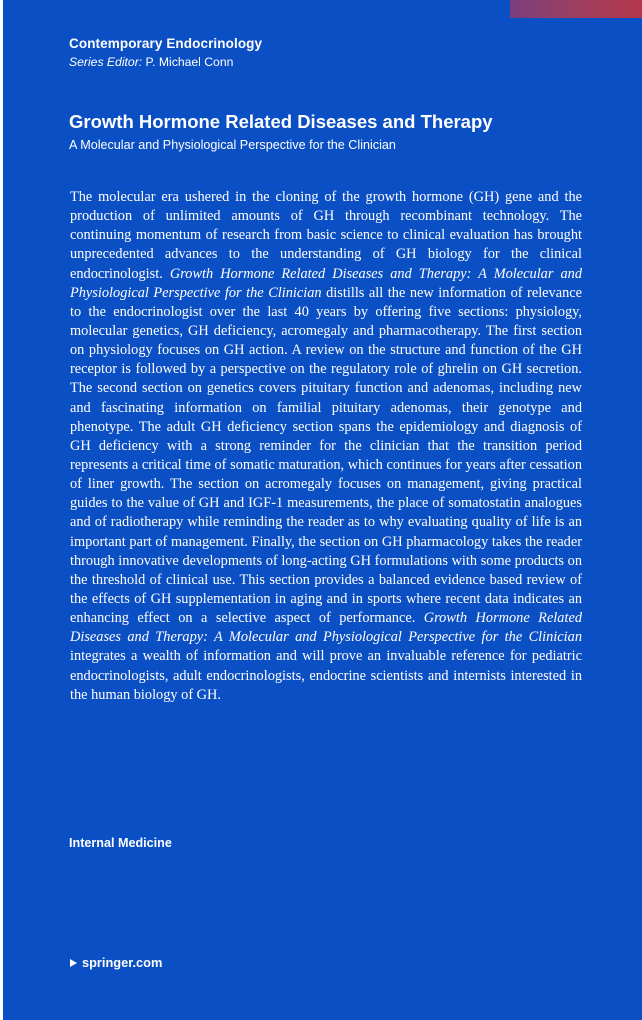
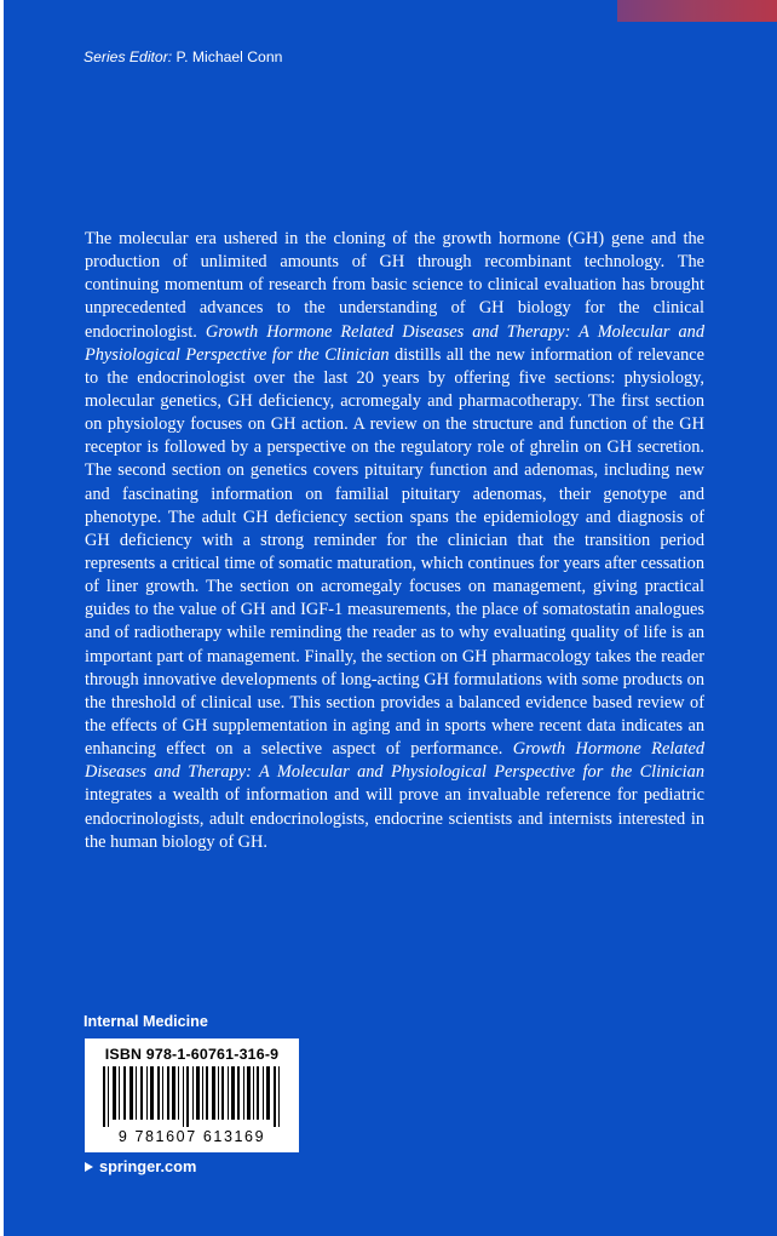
- Contemporary Endocrinology
  Series Editor: P. Michael Conn
- Growth Hormone Related Diseases and Therapy
- A Molecular and Physiological Perspective for the Clinician
- The molecular era ushered in the cloning of the growth hormone (GH) gene and the production of unlimited amounts of GH through recombinant technology. The continuing momentum of research from basic science to clinical evaluation has brought unprecedented advances to the understanding of GH biology for the clinical endocrinologist. Growth Hormone Related Diseases and Therapy: A Molecular and Physiological Perspective for the Clinician distills all the new information of relevance to the endocrinologist over the last 40 years by offering five sections: physiology, molecular genetics, GH deficiency, acromegaly and pharmacotherapy. The first section on physiology focuses on GH action. A review on the structure and function of the GH receptor is followed by a perspective on the regulatory role of ghrelin on GH secretion. The second section on genetics covers pituitary function and adenomas, including new and fascinating information on familial pituitary adenomas, their genotype and phenotype. The adult GH deficiency section spans the epidemiology and diagnosis of GH deficiency with a strong reminder for the clinician that the transition period represents a critical time of somatic maturation, which continues for years after cessation of liner growth. The section on acromegaly focuses on management, giving practical guides to the value of GH and IGF-1 measurements, the place of somatostatin analogues and of radiotherapy while reminding the reader as to why evaluating quality of life is an important part of management. Finally, the section on GH pharmacology takes the reader through innovative developments of long-acting GH formulations with some products on the threshold of clinical use. This section provides a balanced evidence based review of the effects of GH supplementation in aging and in sports where recent data indicates an enhancing effect on a selective aspect of performance. Growth Hormone Related Diseases and Therapy: A Molecular and Physiological Perspective for the Clinician integrates a wealth of information and will prove an invaluable reference for pediatric endocrinologists, adult endocrinologists, endocrine scientists and internists interested in the human biology of GH.
+ The molecular era ushered in the cloning of the growth hormone (GH) gene and the production of unlimited amounts of GH through recombinant technology. The continuing momentum of research from basic science to clinical evaluation has brought unprecedented advances to the understanding of GH biology for the clinical endocrinologist. Growth Hormone Related Diseases and Therapy: A Molecular and Physiological Perspective for the Clinician distills all the new information of relevance to the endocrinologist over the last 20 years by offering five sections: physiology, molecular genetics, GH deficiency, acromegaly and pharmacotherapy. The first section on physiology focuses on GH action. A review on the structure and function of the GH receptor is followed by a perspective on the regulatory role of ghrelin on GH secretion. The second section on genetics covers pituitary function and adenomas, including new and fascinating information on familial pituitary adenomas, their genotype and phenotype. The adult GH deficiency section spans the epidemiology and diagnosis of GH deficiency with a strong reminder for the clinician that the transition period represents a critical time of somatic maturation, which continues for years after cessation of liner growth. The section on acromegaly focuses on management, giving practical guides to the value of GH and IGF-1 measurements, the place of somatostatin analogues and of radiotherapy while reminding the reader as to why evaluating quality of life is an important part of management. Finally, the section on GH pharmacology takes the reader through innovative developments of long-acting GH formulations with some products on the threshold of clinical use. This section provides a balanced evidence based review of the effects of GH supplementation in aging and in sports where recent data indicates an enhancing effect on a selective aspect of performance. Growth Hormone Related Diseases and Therapy: A Molecular and Physiological Perspective for the Clinician integrates a wealth of information and will prove an invaluable reference for pediatric endocrinologists, adult endocrinologists, endocrine scientists and internists interested in the human biology of GH.
  Internal Medicine
+ ISBN 978-1-60761-316-9
+ 9 781607 613169
  springer.com
